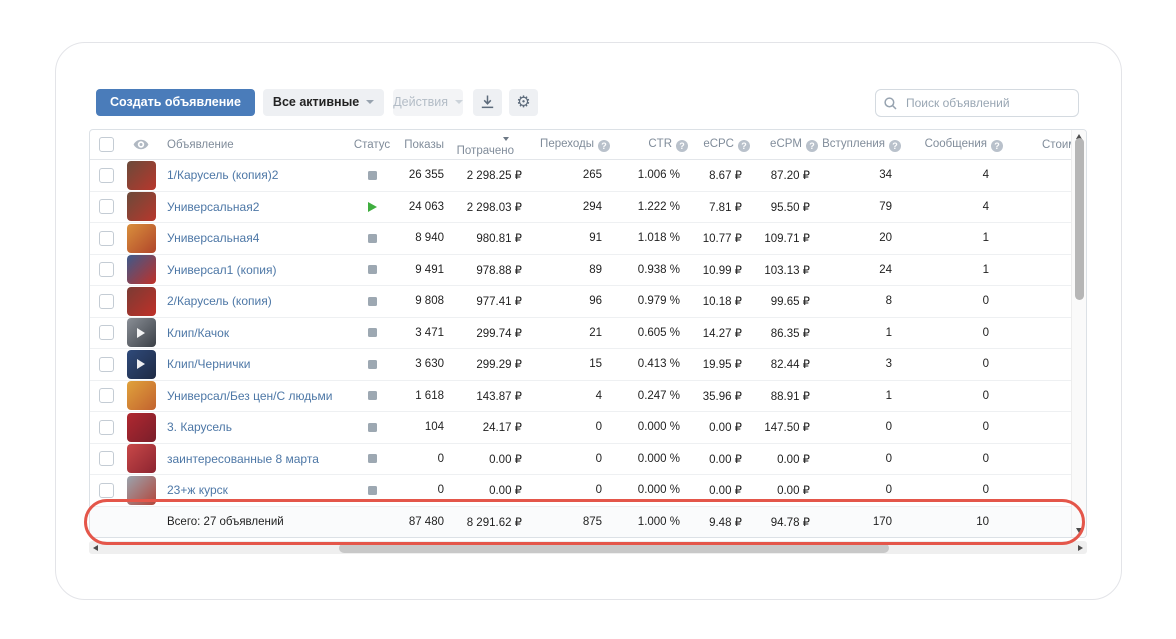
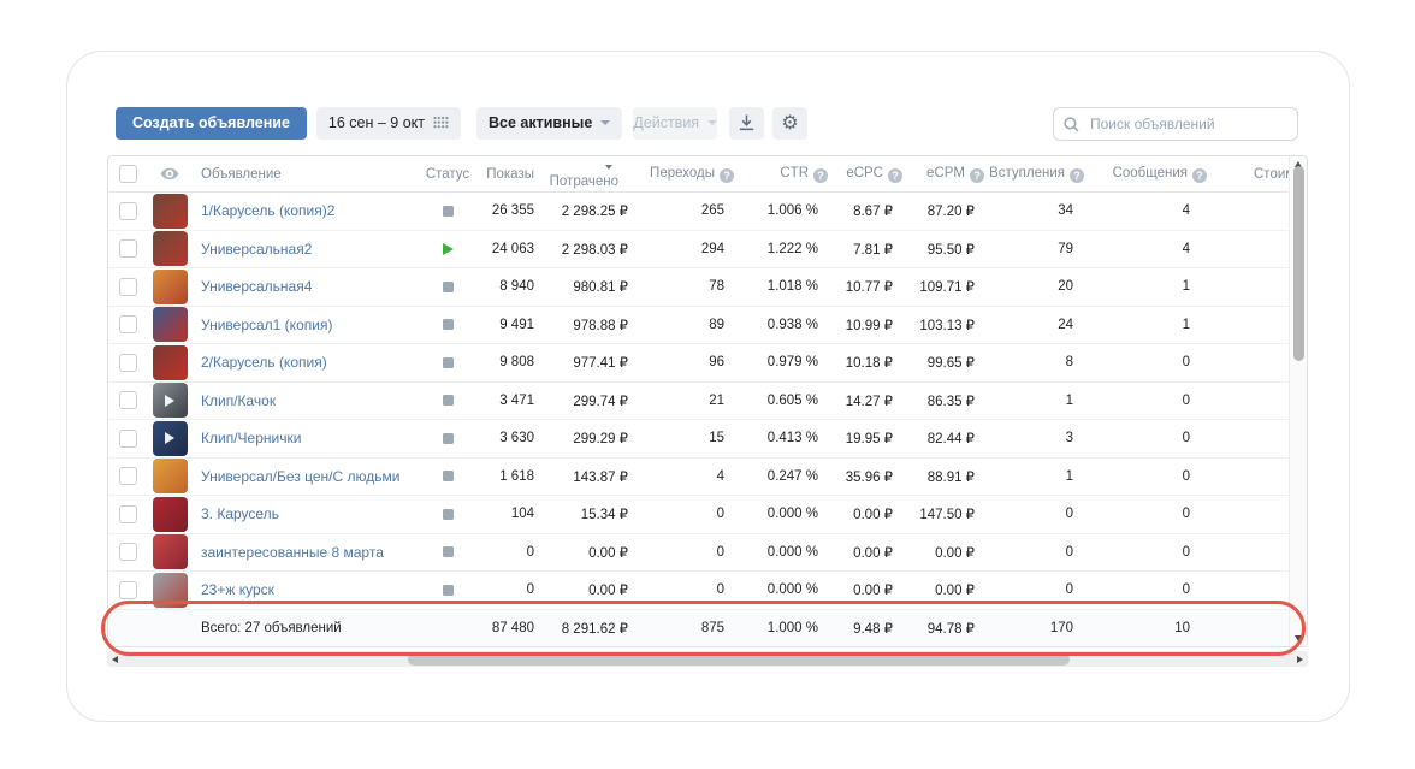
  Создать объявление
+ 16 сен – 9 окт
  Все активные
  Действия
  ⚙
  Поиск объявлений
  Объявление
  Статус
  Показы
  Потрачено
  Переходы ?
  CTR ?
  eCPC ?
  eCPM ?
  Вступления ?
  Сообщения ?
  Стои
  1/Карусель (копия)2
  26 355
  2 298.25 ₽
  265
  1.006 %
  8.67 ₽
  87.20 ₽
  34
  4
  Универсальная2
  24 063
  2 298.03 ₽
  294
  1.222 %
  7.81 ₽
  95.50 ₽
  79
  4
  Универсальная4
  8 940
  980.81 ₽
- 91
+ 78
  1.018 %
  10.77 ₽
  109.71 ₽
  20
  1
  Универсал1 (копия)
  9 491
  978.88 ₽
  89
  0.938 %
  10.99 ₽
  103.13 ₽
  24
  1
  2/Карусель (копия)
  9 808
  977.41 ₽
  96
  0.979 %
  10.18 ₽
  99.65 ₽
  8
  0
  Клип/Качок
  3 471
  299.74 ₽
  21
  0.605 %
  14.27 ₽
  86.35 ₽
  1
  0
  Клип/Чернички
  3 630
  299.29 ₽
  15
  0.413 %
  19.95 ₽
  82.44 ₽
  3
  0
  Универсал/Без цен/С людьми
  1 618
  143.87 ₽
  4
  0.247 %
  35.96 ₽
  88.91 ₽
  1
  0
  3. Карусель
  104
- 24.17 ₽
+ 15.34 ₽
  0
  0.000 %
  0.00 ₽
  147.50 ₽
  0
  0
  заинтересованные 8 марта
  0
  0.00 ₽
  0
  0.000 %
  0.00 ₽
  0.00 ₽
  0
  0
  23+ж курск
  0
  0.00 ₽
  0
  0.000 %
  0.00 ₽
  0.00 ₽
  0
  0
  Всего: 27 объявлений
  87 480
  8 291.62 ₽
  875
  1.000 %
  9.48 ₽
  94.78 ₽
  170
  10
